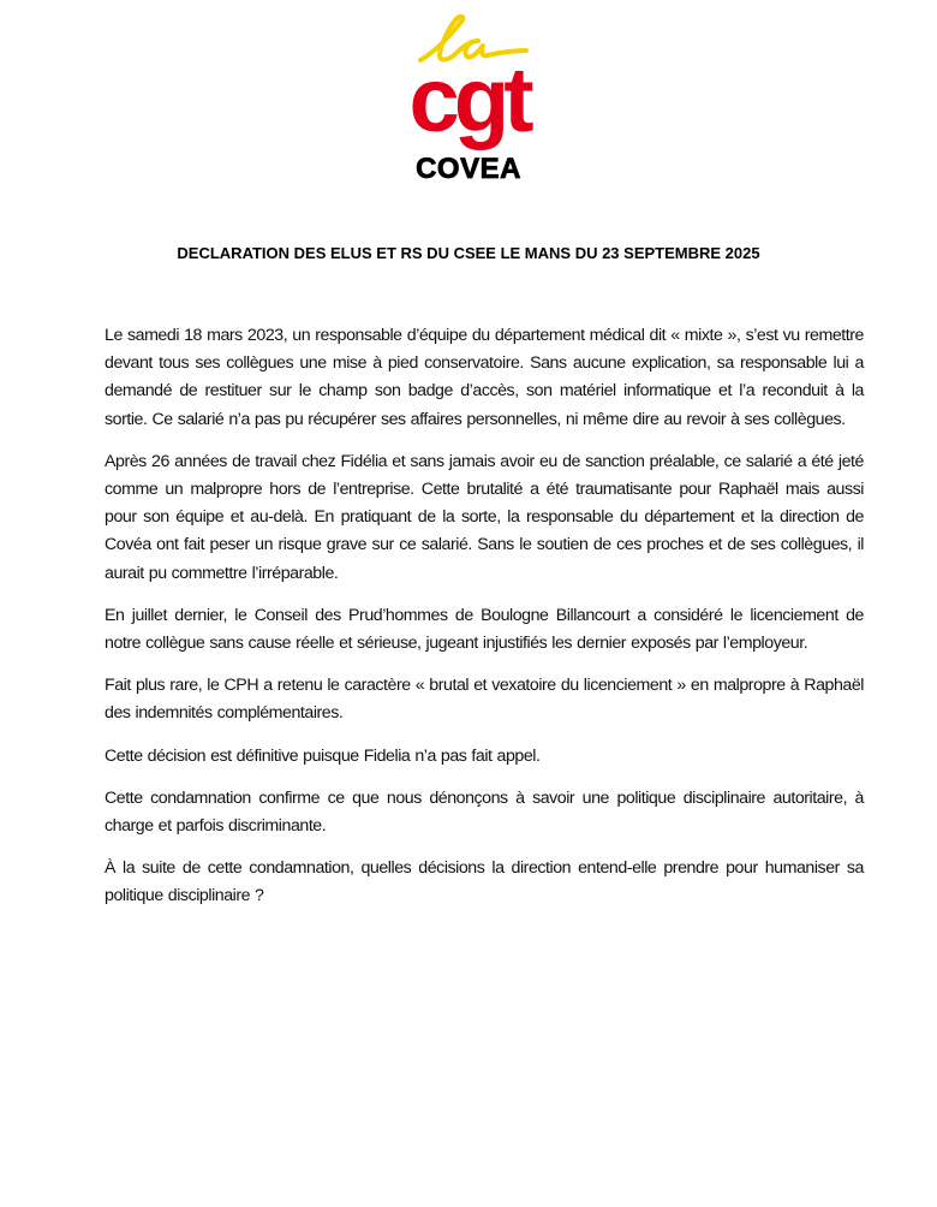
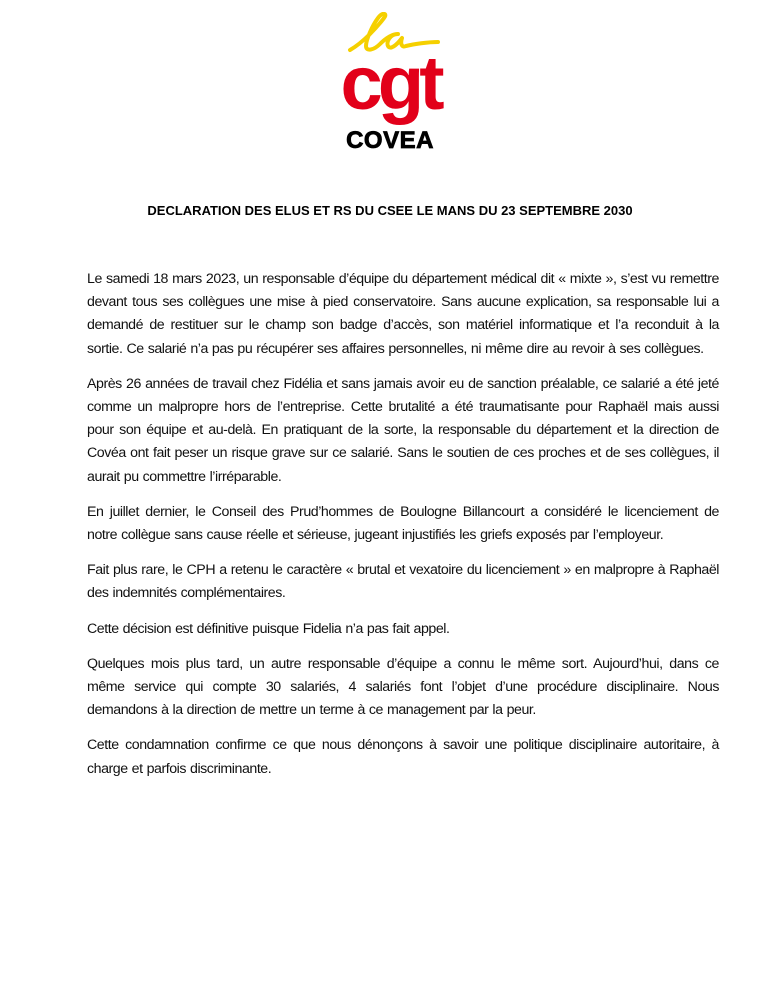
  cgt
  COVEA
- DECLARATION DES ELUS ET RS DU CSEE LE MANS DU 23 SEPTEMBRE 2025
+ DECLARATION DES ELUS ET RS DU CSEE LE MANS DU 23 SEPTEMBRE 2030
  Le samedi 18 mars 2023, un responsable d’équipe du département médical dit « mixte », s’est vu remettre devant tous ses collègues une mise à pied conservatoire. Sans aucune explication, sa responsable lui a demandé de restituer sur le champ son badge d’accès, son matériel informatique et l’a reconduit à la sortie. Ce salarié n’a pas pu récupérer ses affaires personnelles, ni même dire au revoir à ses collègues.
  Après 26 années de travail chez Fidélia et sans jamais avoir eu de sanction préalable, ce salarié a été jeté comme un malpropre hors de l’entreprise. Cette brutalité a été traumatisante pour Raphaël mais aussi pour son équipe et au-delà. En pratiquant de la sorte, la responsable du département et la direction de Covéa ont fait peser un risque grave sur ce salarié. Sans le soutien de ces proches et de ses collègues, il aurait pu commettre l’irréparable.
- En juillet dernier, le Conseil des Prud’hommes de Boulogne Billancourt a considéré le licenciement de notre collègue sans cause réelle et sérieuse, jugeant injustifiés les dernier exposés par l’employeur.
+ En juillet dernier, le Conseil des Prud’hommes de Boulogne Billancourt a considéré le licenciement de notre collègue sans cause réelle et sérieuse, jugeant injustifiés les griefs exposés par l’employeur.
  Fait plus rare, le CPH a retenu le caractère « brutal et vexatoire du licenciement » en malpropre à Raphaël des indemnités complémentaires.
  Cette décision est définitive puisque Fidelia n’a pas fait appel.
+ Quelques mois plus tard, un autre responsable d’équipe a connu le même sort. Aujourd’hui, dans ce même service qui compte 30 salariés, 4 salariés font l’objet d’une procédure disciplinaire. Nous demandons à la direction de mettre un terme à ce management par la peur.
  Cette condamnation confirme ce que nous dénonçons à savoir une politique disciplinaire autoritaire, à charge et parfois discriminante.
- À la suite de cette condamnation, quelles décisions la direction entend-elle prendre pour humaniser sa politique disciplinaire ?
